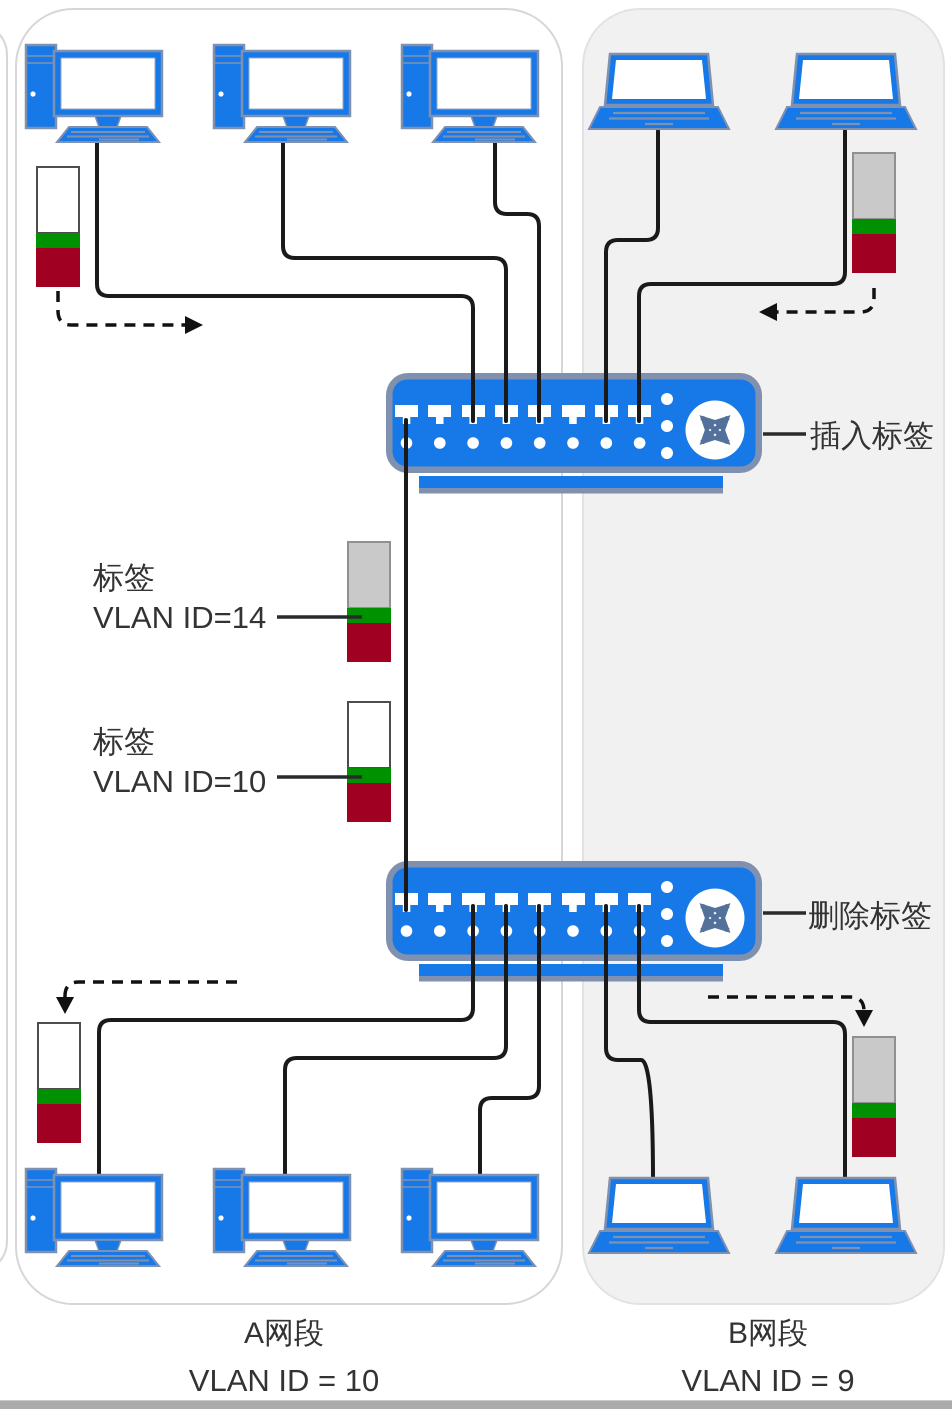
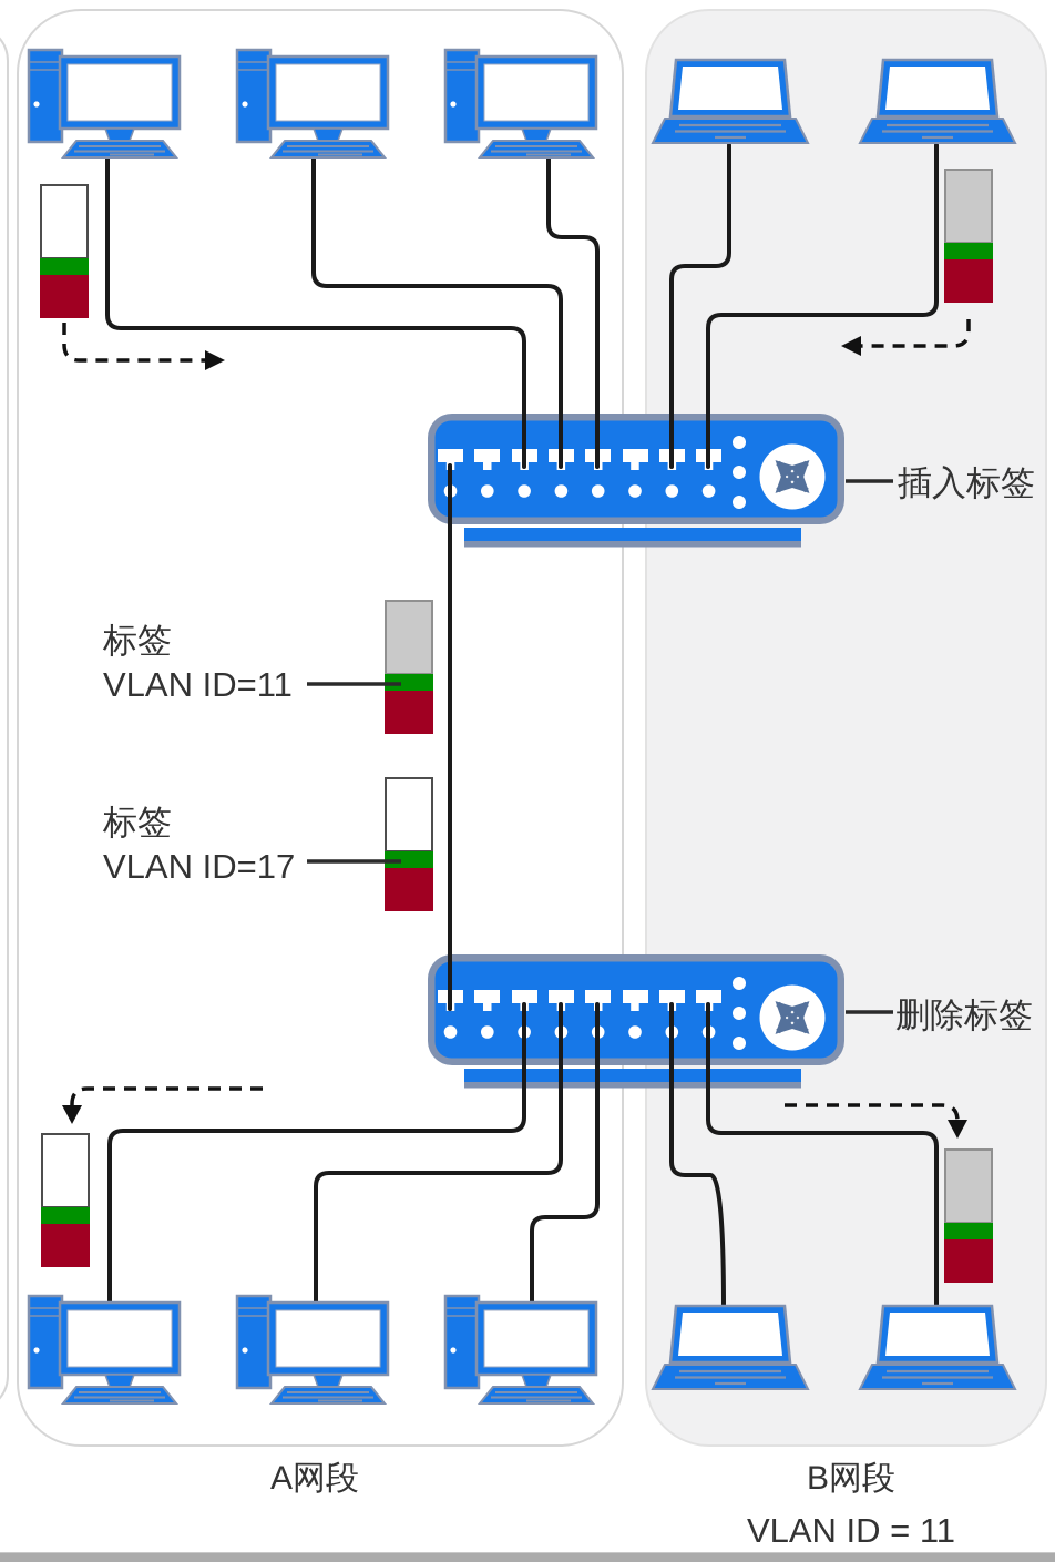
  插入标签
  删除标签
  标签
- VLAN ID=14
+ VLAN ID=11
  标签
- VLAN ID=10
+ VLAN ID=17
  A网段
- VLAN ID = 10
  B网段
- VLAN ID = 9
+ VLAN ID = 11
